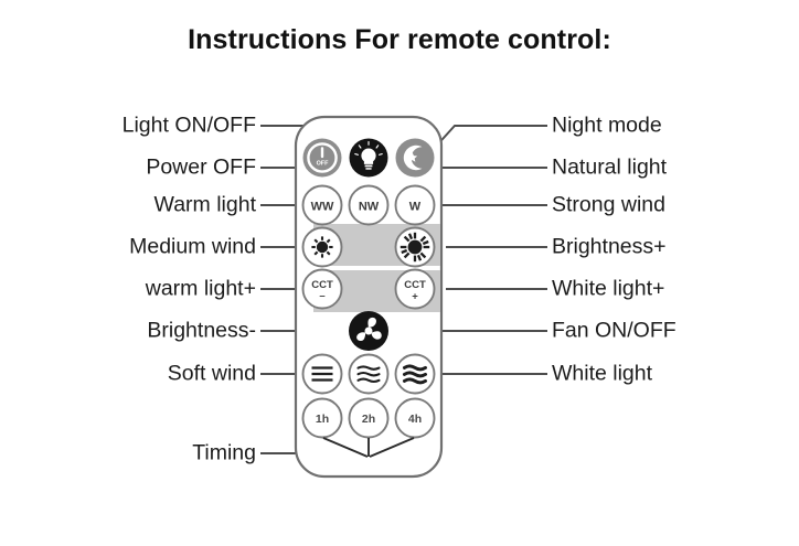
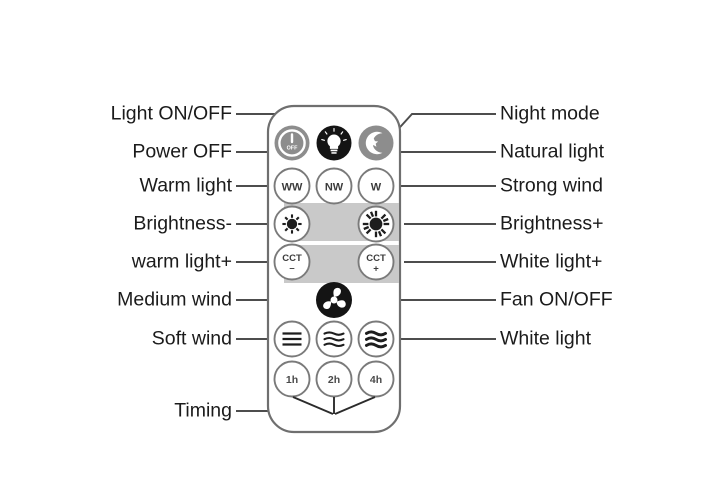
- Instructions For remote control:
  WW
  NW
  W
  CCT
  –
  CCT
  +
  1h
  2h
  4h
  Light ON/OFF
  Power OFF
  Warm light
- Medium wind
+ Brightness-
  warm light+
- Brightness-
+ Medium wind
  Soft wind
  Timing
  Night mode
  Natural light
  Strong wind
  Brightness+
  White light+
  Fan ON/OFF
  White light
